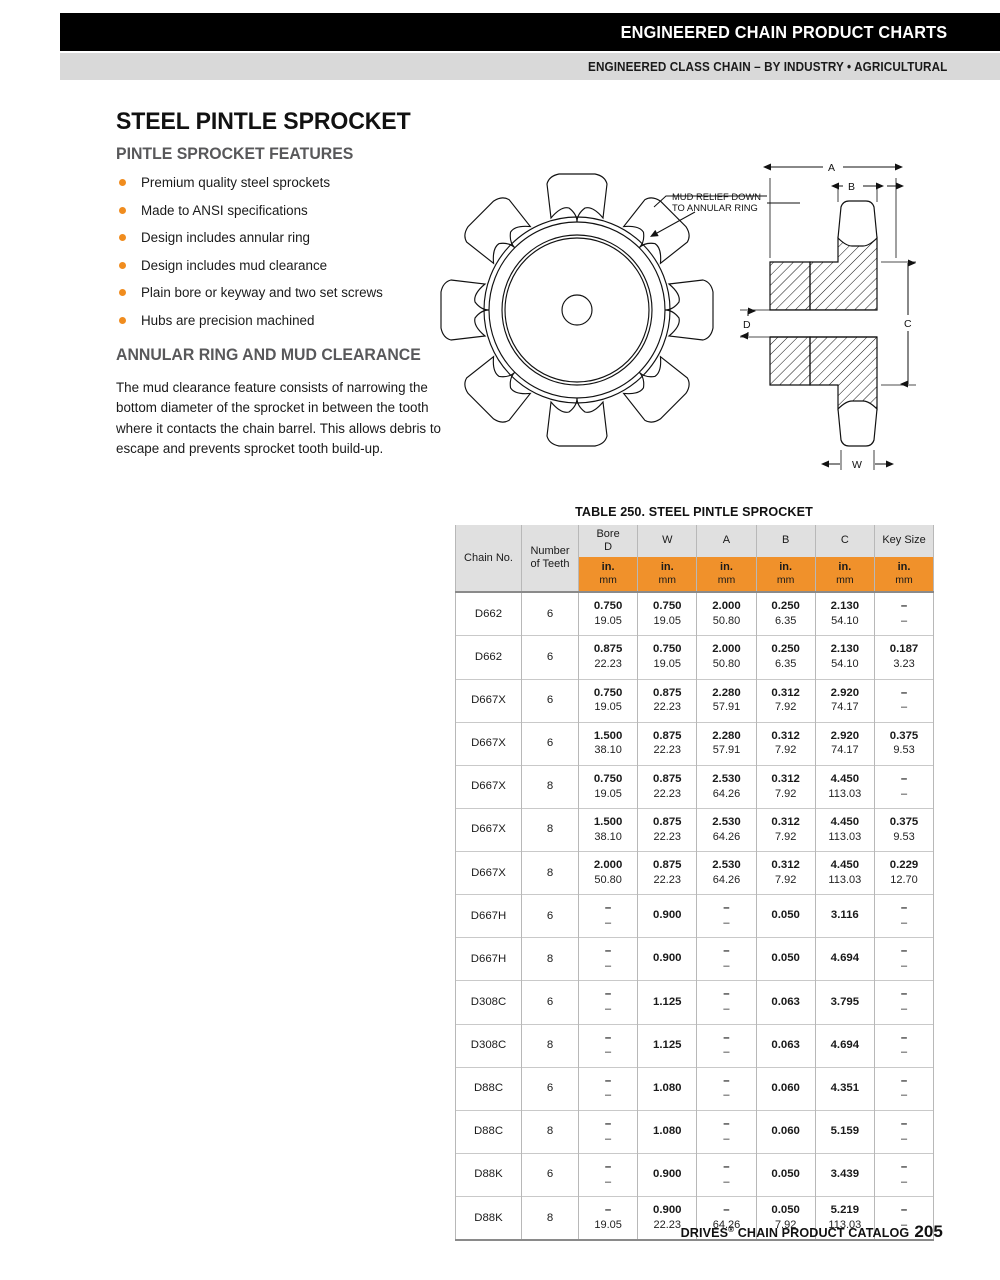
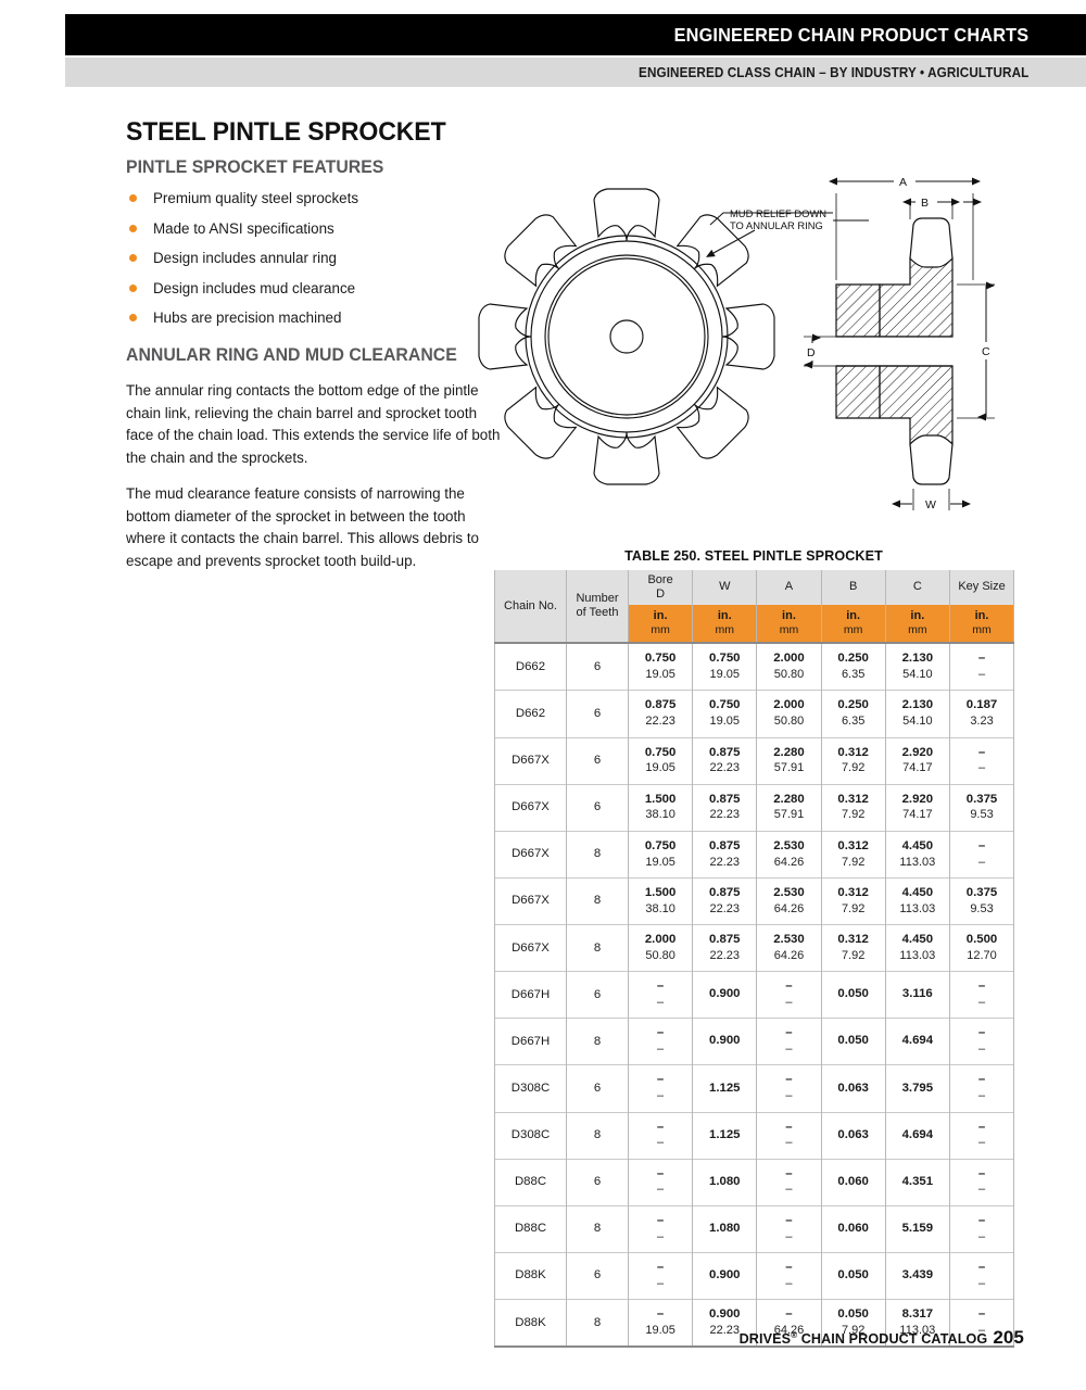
  ENGINEERED CHAIN PRODUCT CHARTS
  ENGINEERED CLASS CHAIN – BY INDUSTRY • AGRICULTURAL
  STEEL PINTLE SPROCKET
  PINTLE SPROCKET FEATURES
  Premium quality steel sprockets
  Made to ANSI specifications
  Design includes annular ring
  Design includes mud clearance
- Plain bore or keyway and two set screws
  Hubs are precision machined
  ANNULAR RING AND MUD CLEARANCE
+ The annular ring contacts the bottom edge of the pintle chain link, relieving the chain barrel and sprocket tooth face of the chain load. This extends the service life of both the chain and the sprockets.
  The mud clearance feature consists of narrowing the bottom diameter of the sprocket in between the tooth where it contacts the chain barrel. This allows debris to escape and prevents sprocket tooth build-up.
  MUD RELIEF DOWN
  TO ANNULAR RING
  A
  B
  C
  D
  W
  TABLE 250. STEEL PINTLE SPROCKET
  Chain No.	Number of Teeth	Bore D	W	A	B	C	Key Size
  in. mm	in. mm	in. mm	in. mm	in. mm	in. mm
  D662	6	0.75019.05	0.75019.05	2.00050.80	0.2506.35	2.13054.10	––
  D662	6	0.87522.23	0.75019.05	2.00050.80	0.2506.35	2.13054.10	0.1873.23
  D667X	6	0.75019.05	0.87522.23	2.28057.91	0.3127.92	2.92074.17	––
  D667X	6	1.50038.10	0.87522.23	2.28057.91	0.3127.92	2.92074.17	0.3759.53
  D667X	8	0.75019.05	0.87522.23	2.53064.26	0.3127.92	4.450113.03	––
  D667X	8	1.50038.10	0.87522.23	2.53064.26	0.3127.92	4.450113.03	0.3759.53
- D667X	8	2.00050.80	0.87522.23	2.53064.26	0.3127.92	4.450113.03	0.22912.70
+ D667X	8	2.00050.80	0.87522.23	2.53064.26	0.3127.92	4.450113.03	0.50012.70
  D667H	6	––	0.900	––	0.050	3.116	––
  D667H	8	––	0.900	––	0.050	4.694	––
  D308C	6	––	1.125	––	0.063	3.795	––
  D308C	8	––	1.125	––	0.063	4.694	––
  D88C	6	––	1.080	––	0.060	4.351	––
  D88C	8	––	1.080	––	0.060	5.159	––
  D88K	6	––	0.900	––	0.050	3.439	––
- D88K	8	–19.05	0.90022.23	–64.26	0.0507.92	5.219113.03	––
+ D88K	8	–19.05	0.90022.23	–64.26	0.0507.92	8.317113.03	––
  DRIVES® CHAIN PRODUCT CATALOG 205
